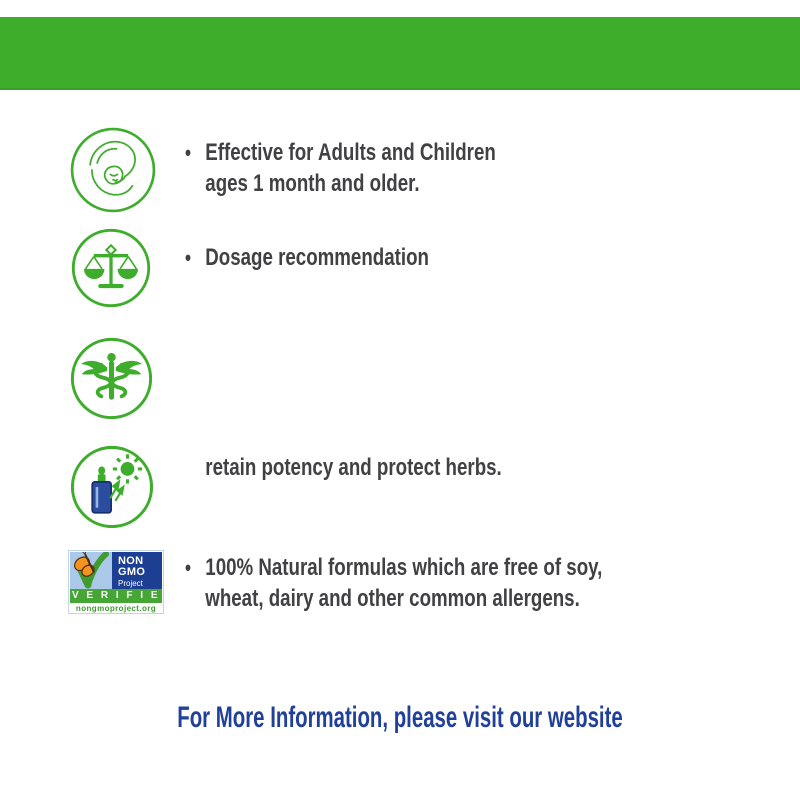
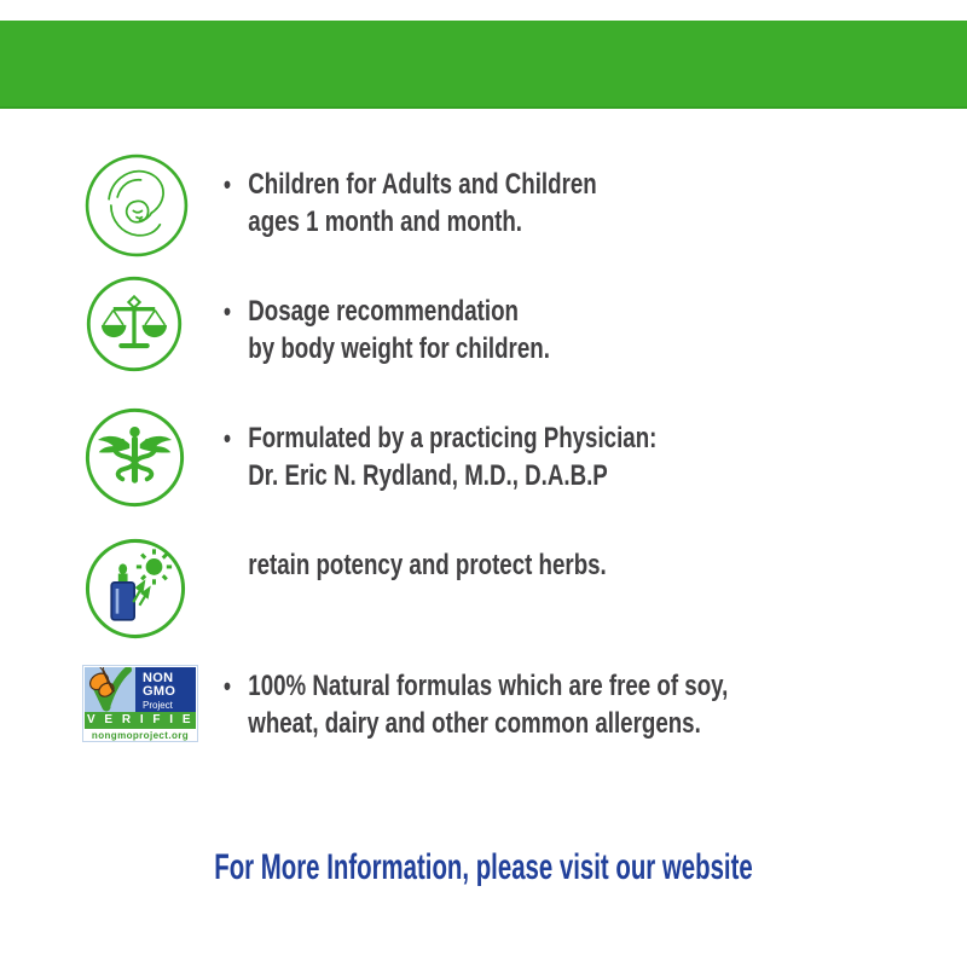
  NON
  GMO
  Project
  V E R I F I E D
  nongmoproject.org
- • Effective for Adults and Children
+ • Children for Adults and Children
- ages 1 month and older.
+ ages 1 month and month.
  • Dosage recommendation
+ by body weight for children.
+ • Formulated by a practicing Physician:
+ Dr. Eric N. Rydland, M.D., D.A.B.P
  retain potency and protect herbs.
  • 100% Natural formulas which are free of soy,
  wheat, dairy and other common allergens.
  For More Information, please visit our website
